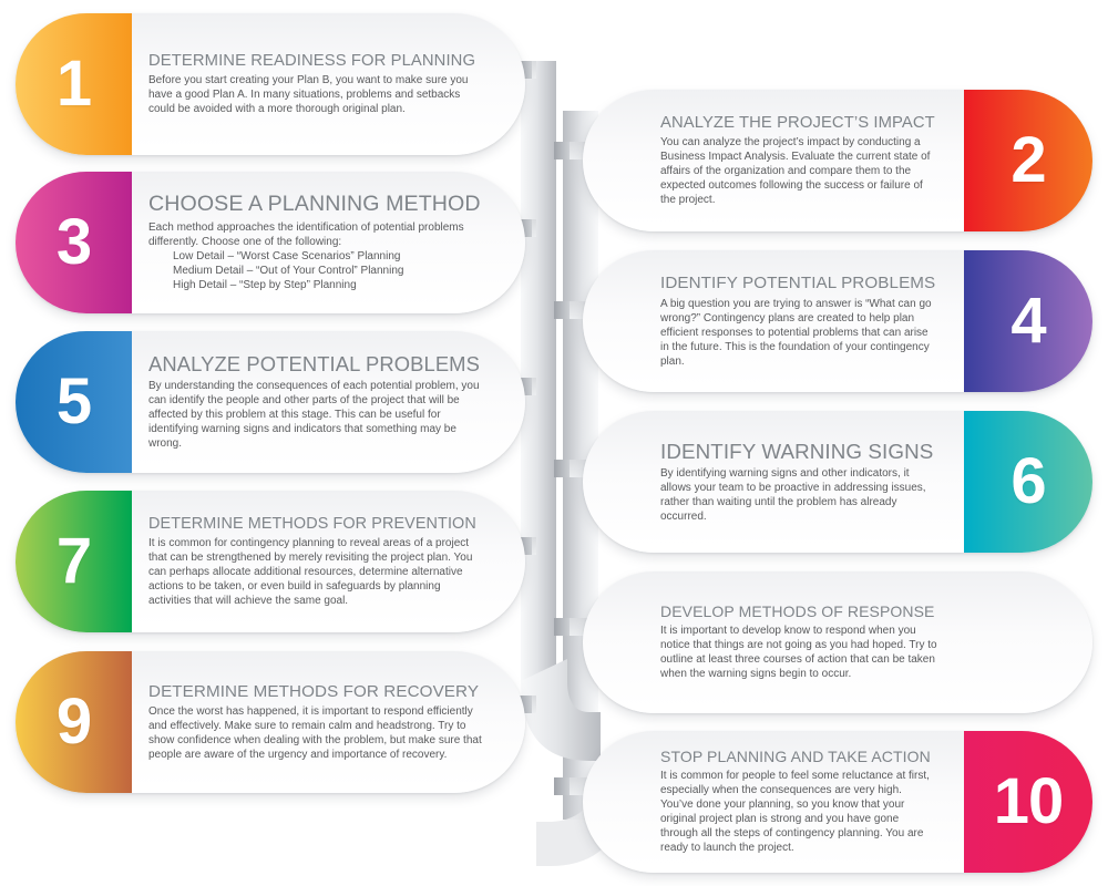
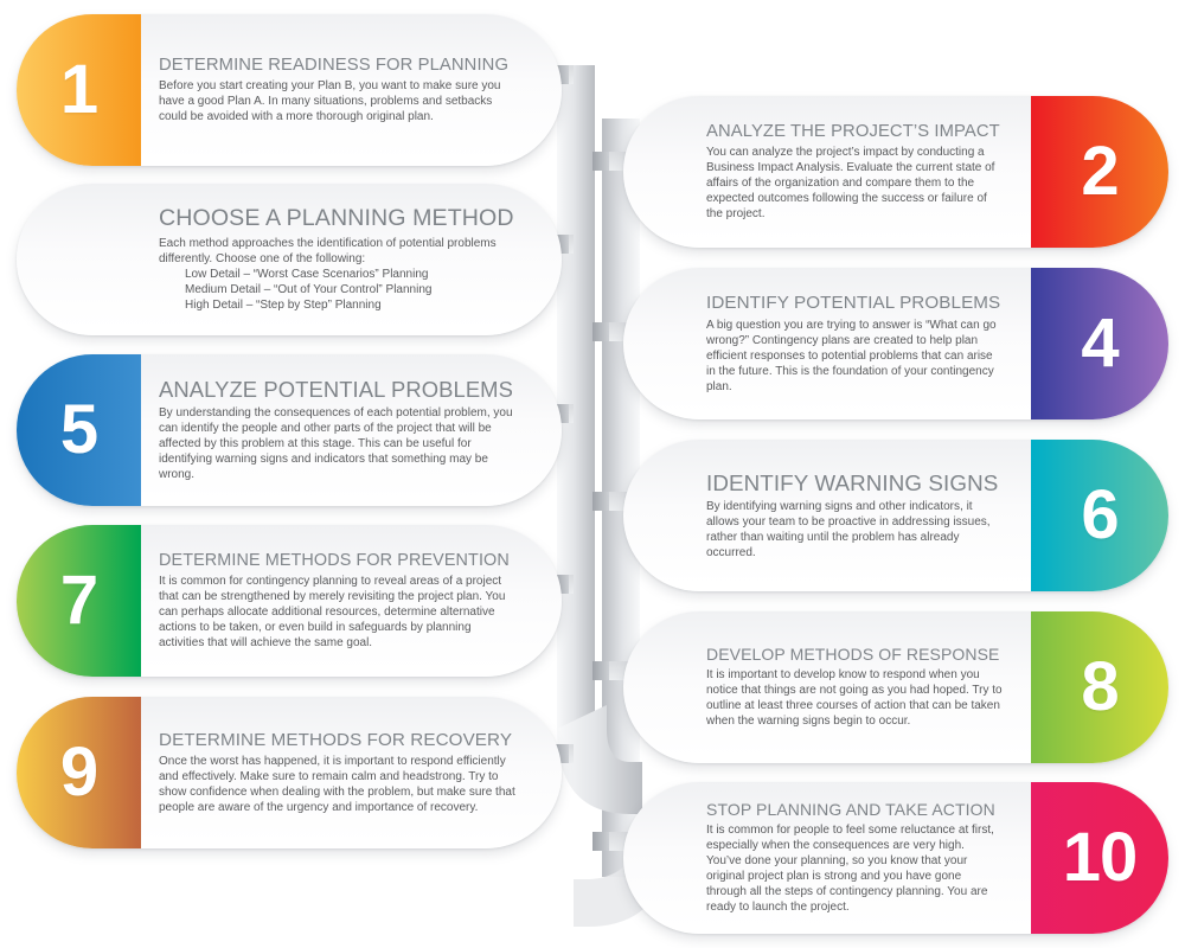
  1
  DETERMINE READINESS FOR PLANNING
  Before you start creating your Plan B, you want to make sure you have a good Plan A. In many situations, problems and setbacks could be avoided with a more thorough original plan.
  2
  ANALYZE THE PROJECT’S IMPACT
  You can analyze the project’s impact by conducting a Business Impact Analysis. Evaluate the current state of affairs of the organization and compare them to the expected outcomes following the success or failure of the project.
- 3
  CHOOSE A PLANNING METHOD
  Each method approaches the identification of potential problems differently. Choose one of the following:
  Low Detail – “Worst Case Scenarios” Planning
  Medium Detail – “Out of Your Control” Planning
  High Detail – “Step by Step” Planning
  4
  IDENTIFY POTENTIAL PROBLEMS
  A big question you are trying to answer is “What can go wrong?” Contingency plans are created to help plan efficient responses to potential problems that can arise in the future. This is the foundation of your contingency plan.
  5
  ANALYZE POTENTIAL PROBLEMS
  By understanding the consequences of each potential problem, you can identify the people and other parts of the project that will be affected by this problem at this stage. This can be useful for identifying warning signs and indicators that something may be wrong.
  6
  IDENTIFY WARNING SIGNS
  By identifying warning signs and other indicators, it allows your team to be proactive in addressing issues, rather than waiting until the problem has already occurred.
  7
  DETERMINE METHODS FOR PREVENTION
  It is common for contingency planning to reveal areas of a project that can be strengthened by merely revisiting the project plan. You can perhaps allocate additional resources, determine alternative actions to be taken, or even build in safeguards by planning activities that will achieve the same goal.
+ 8
  DEVELOP METHODS OF RESPONSE
  It is important to develop know to respond when you notice that things are not going as you had hoped. Try to outline at least three courses of action that can be taken when the warning signs begin to occur.
  9
  DETERMINE METHODS FOR RECOVERY
  Once the worst has happened, it is important to respond efficiently and effectively. Make sure to remain calm and headstrong. Try to show confidence when dealing with the problem, but make sure that people are aware of the urgency and importance of recovery.
  10
  STOP PLANNING AND TAKE ACTION
  It is common for people to feel some reluctance at first, especially when the consequences are very high. You’ve done your planning, so you know that your original project plan is strong and you have gone through all the steps of contingency planning. You are ready to launch the project.
